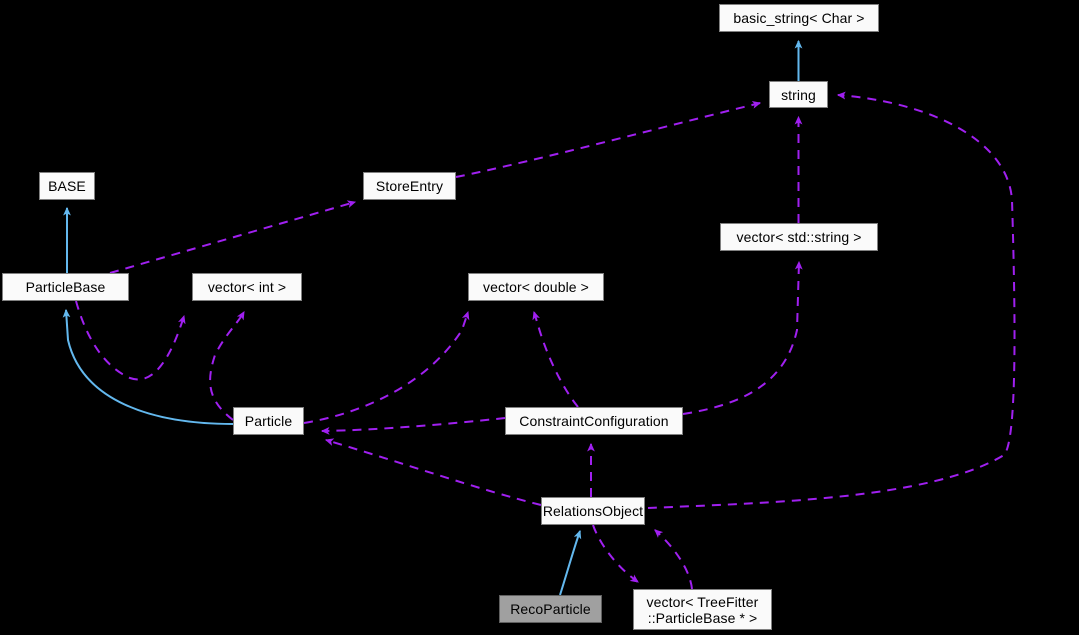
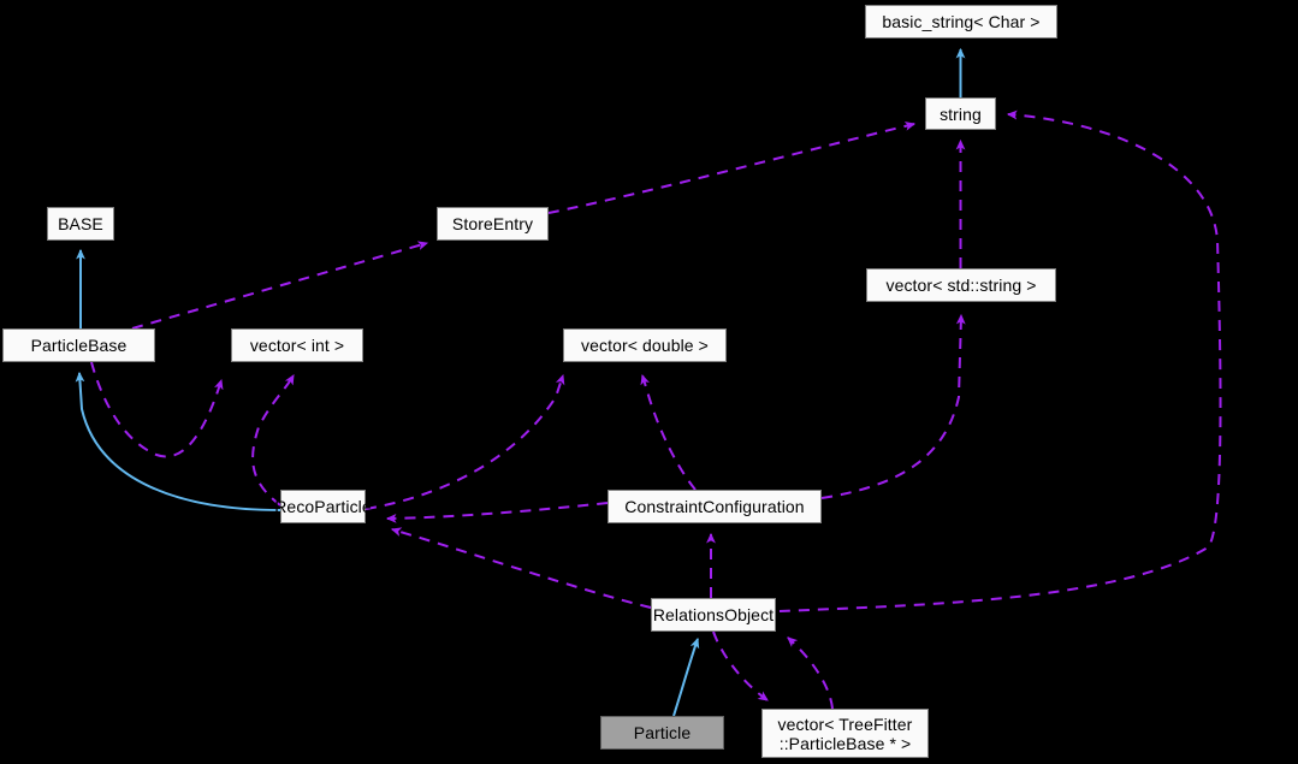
  basic_string< Char >
  string
  BASE
  StoreEntry
  vector< std::string >
  ParticleBase
  vector< int >
  vector< double >
- Particle
+ RecoParticle
  ConstraintConfiguration
  RelationsObject
- RecoParticle
+ Particle
  vector< TreeFitter
  ::ParticleBase * >
